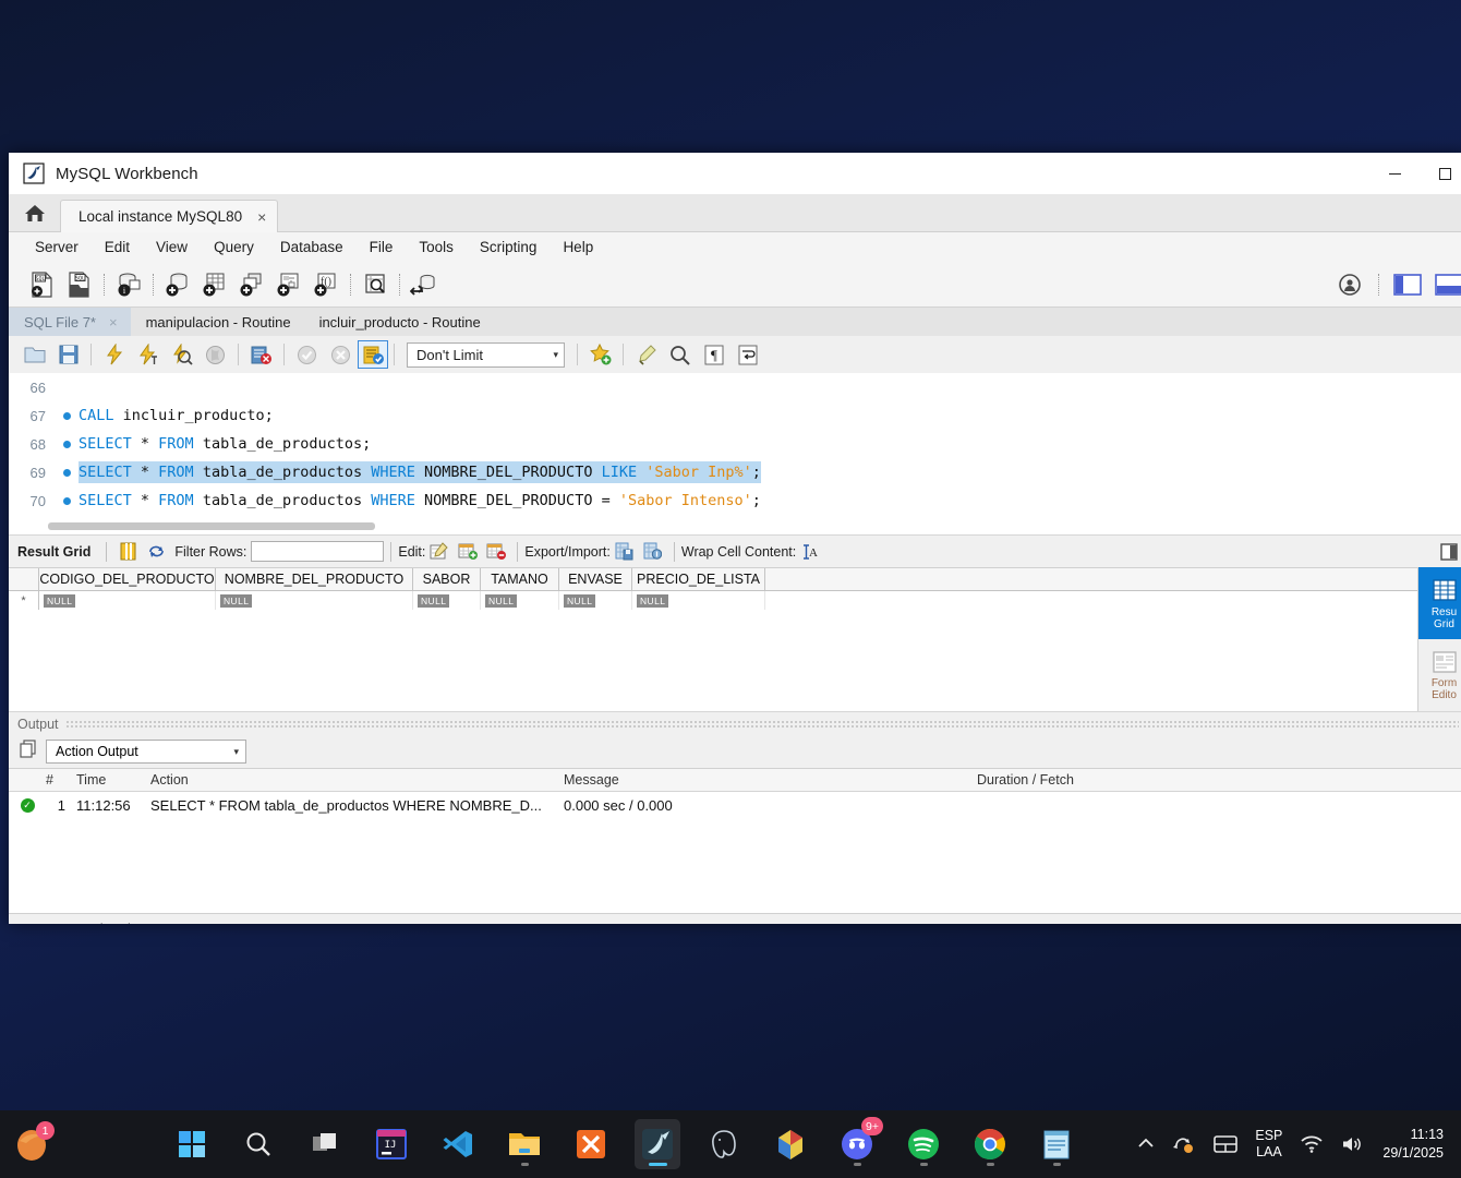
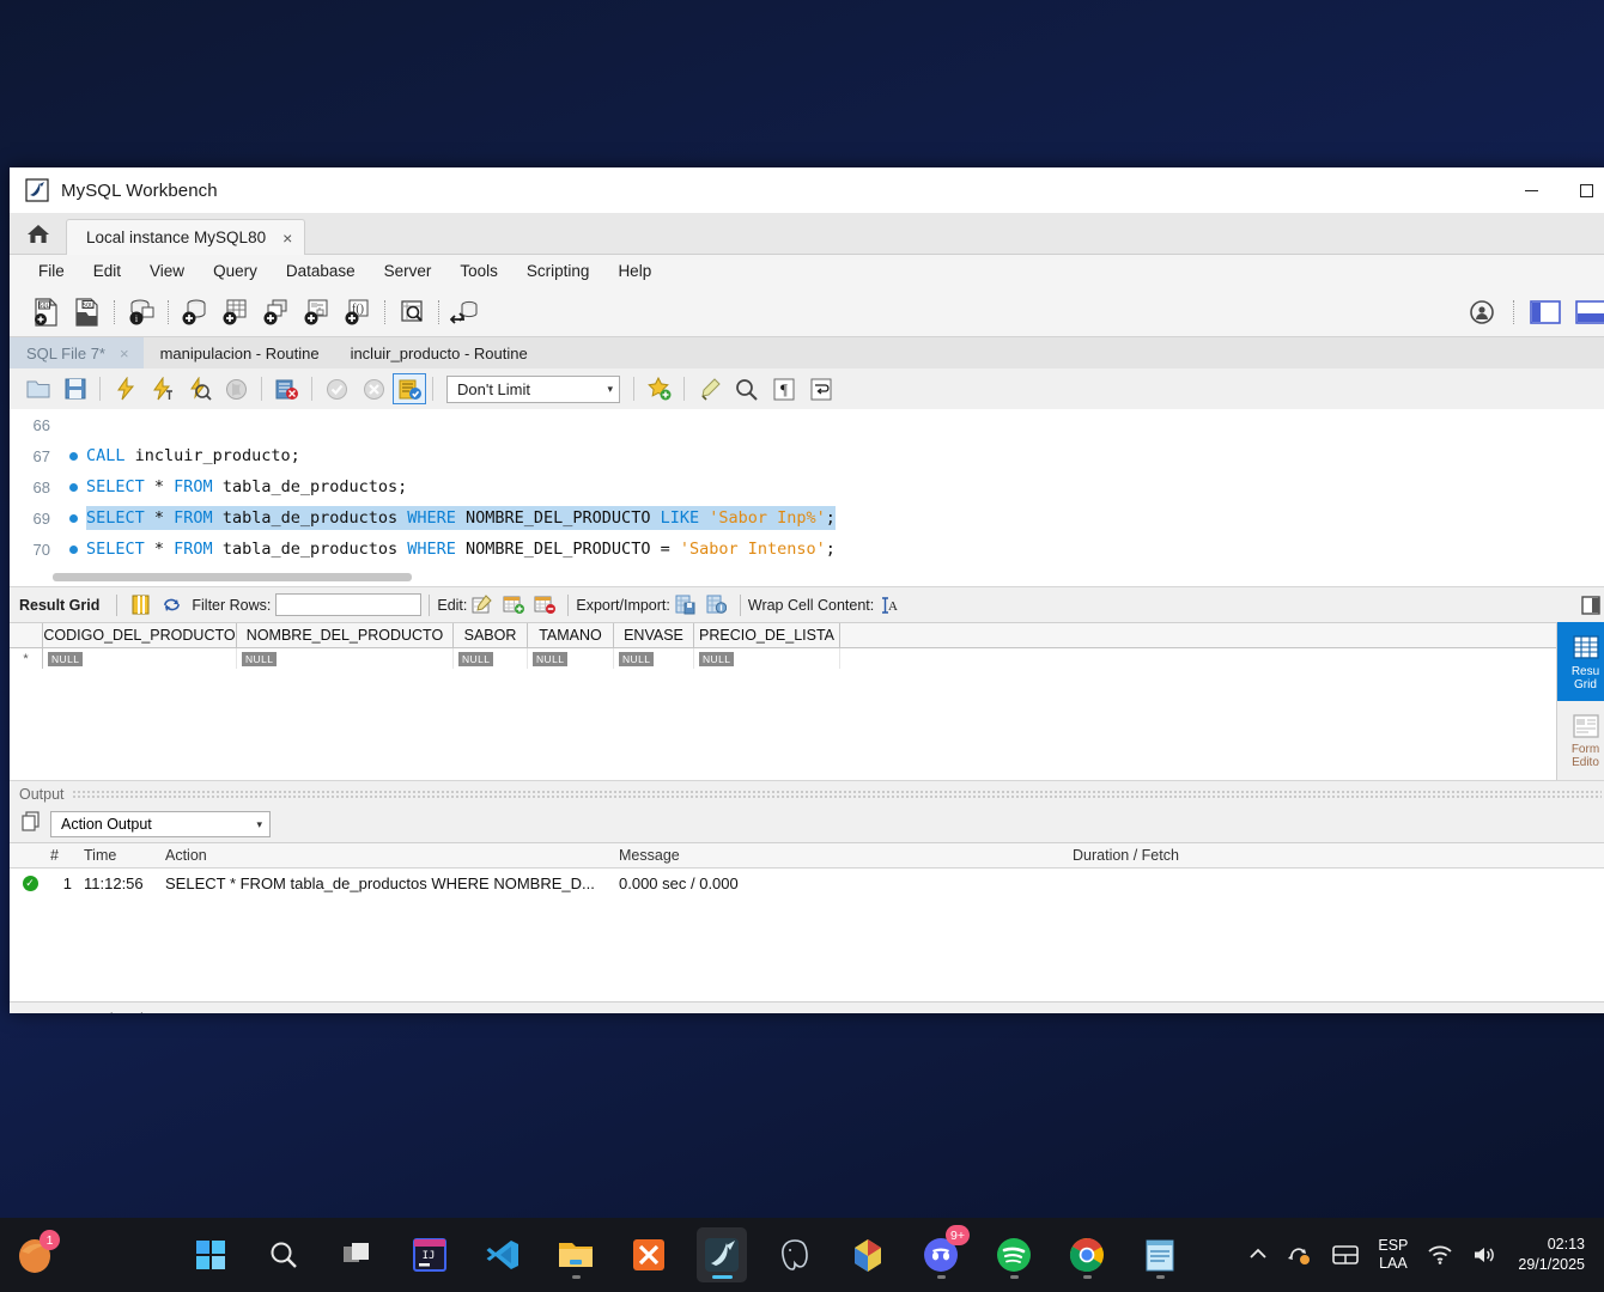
  MySQL Workbench
  Local instance MySQL80
  ×
- Server
+ File
  Edit
  View
  Query
  Database
- File
+ Server
  Tools
  Scripting
  Help
  i
  f()
  SQL File 7*
  ×
  manipulacion - Routine
  incluir_producto - Routine
  Don't Limit
  ▾
  ¶
  66
  67
  CALL incluir_producto;
  68
  SELECT * FROM tabla_de_productos;
  69
  SELECT * FROM tabla_de_productos WHERE NOMBRE_DEL_PRODUCTO LIKE 'Sabor Inp%';
  70
  SELECT * FROM tabla_de_productos WHERE NOMBRE_DEL_PRODUCTO = 'Sabor Intenso';
  Result Grid
  Filter Rows:
  Edit:
  Export/Import:
  Wrap Cell Content:
  A
  CODIGO_DEL_PRODUCTO
  NOMBRE_DEL_PRODUCTO
  SABOR
  TAMANO
  ENVASE
  PRECIO_DE_LISTA
  *
  NULL
  NULL
  NULL
  NULL
  NULL
  NULL
  Resu
  Grid
  Form
  Edito
  Output
  Action Output
  ▾
  #
  Time
  Action
  Message
  Duration / Fetch
  ✓
  1
  11:12:56
  SELECT * FROM tabla_de_productos WHERE NOMBRE_D...
  0.000 sec / 0.000
  1
  IJ
  9+
  ESP
  LAA
- 11:13
+ 02:13
  29/1/2025
